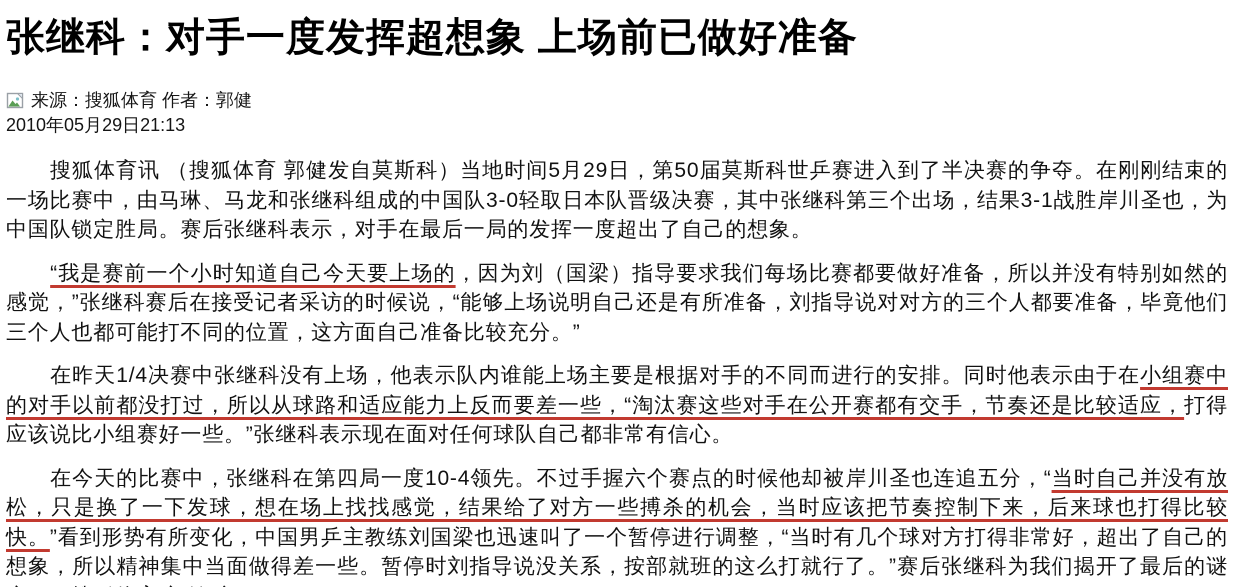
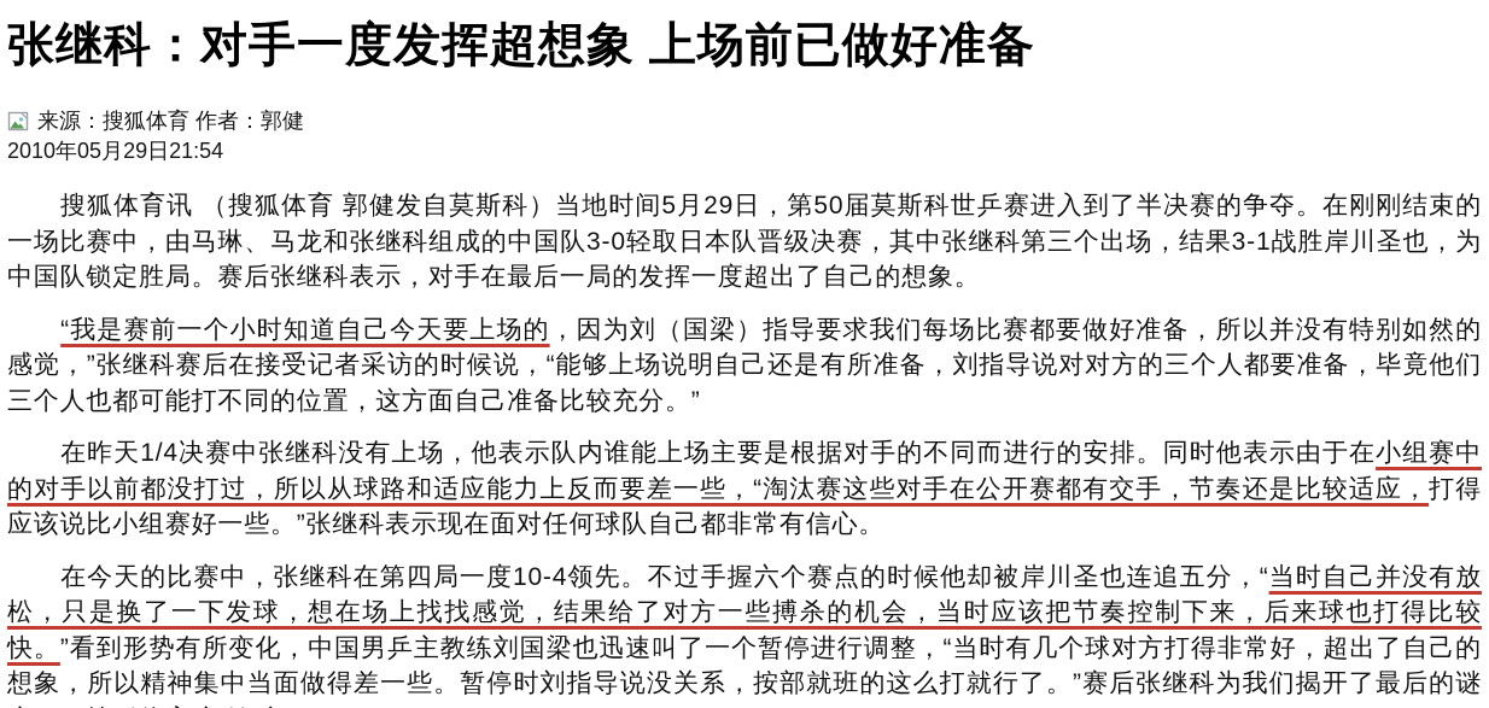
  张继科：对手一度发挥超想象 上场前已做好准备
  来源：搜狐体育 作者：郭健
- 2010年05月29日21:13
+ 2010年05月29日21:54
  搜狐体育讯 （搜狐体育 郭健发自莫斯科）当地时间5月29日，第50届莫斯科世乒赛进入到了半决赛的争夺。在刚刚结束的一场比赛中，由马琳、马龙和张继科组成的中国队3-0轻取日本队晋级决赛，其中张继科第三个出场，结果3-1战胜岸川圣也，为中国队锁定胜局。赛后张继科表示，对手在最后一局的发挥一度超出了自己的想象。
  “我是赛前一个小时知道自己今天要上场的，因为刘（国梁）指导要求我们每场比赛都要做好准备，所以并没有特别如然的感觉，”张继科赛后在接受记者采访的时候说，“能够上场说明自己还是有所准备，刘指导说对对方的三个人都要准备，毕竟他们三个人也都可能打不同的位置，这方面自己准备比较充分。”
  在昨天1/4决赛中张继科没有上场，他表示队内谁能上场主要是根据对手的不同而进行的安排。同时他表示由于在小组赛中的对手以前都没打过，所以从球路和适应能力上反而要差一些，“淘汰赛这些对手在公开赛都有交手，节奏还是比较适应，打得应该说比小组赛好一些。”张继科表示现在面对任何球队自己都非常有信心。
  在今天的比赛中，张继科在第四局一度10-4领先。不过手握六个赛点的时候他却被岸川圣也连追五分，“当时自己并没有放松，只是换了一下发球，想在场上找找感觉，结果给了对方一些搏杀的机会，当时应该把节奏控制下来，后来球也打得比较快。”看到形势有所变化，中国男乒主教练刘国梁也迅速叫了一个暂停进行调整，“当时有几个球对方打得非常好，超出了自己的想象，所以精神集中当面做得差一些。暂停时刘指导说没关系，按部就班的这么打就行了。”赛后张继科为我们揭开了最后的谜
